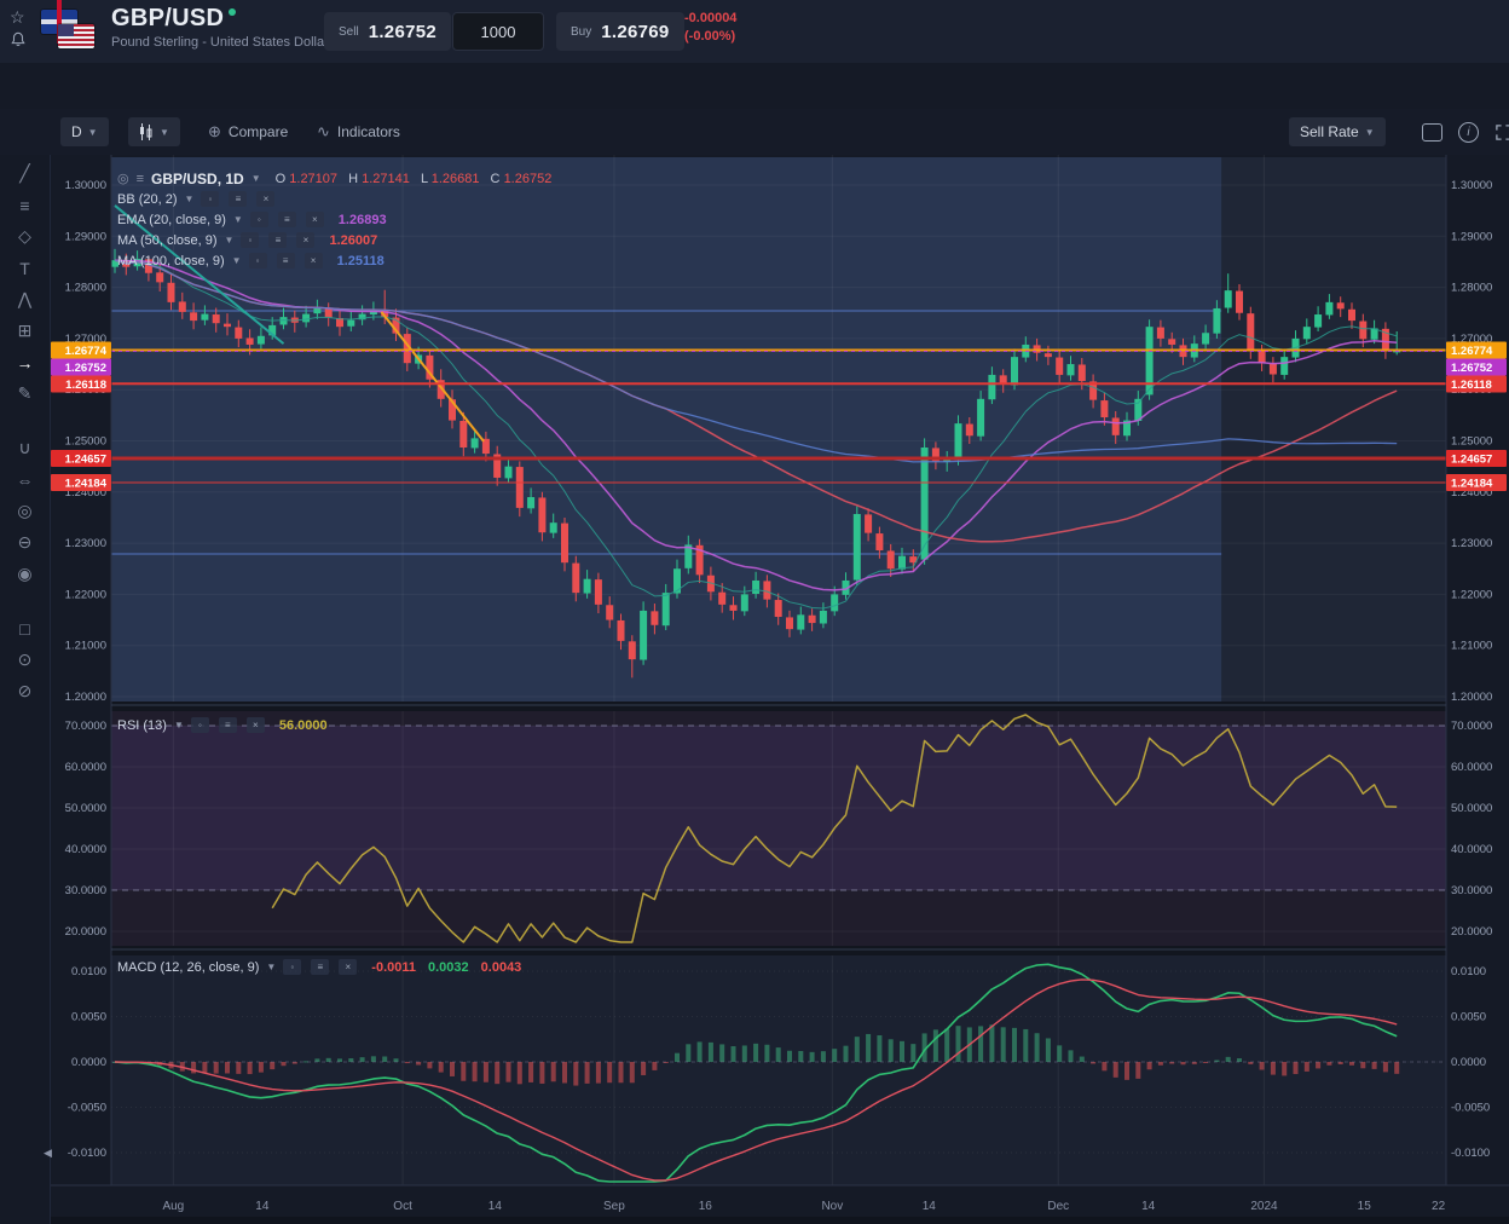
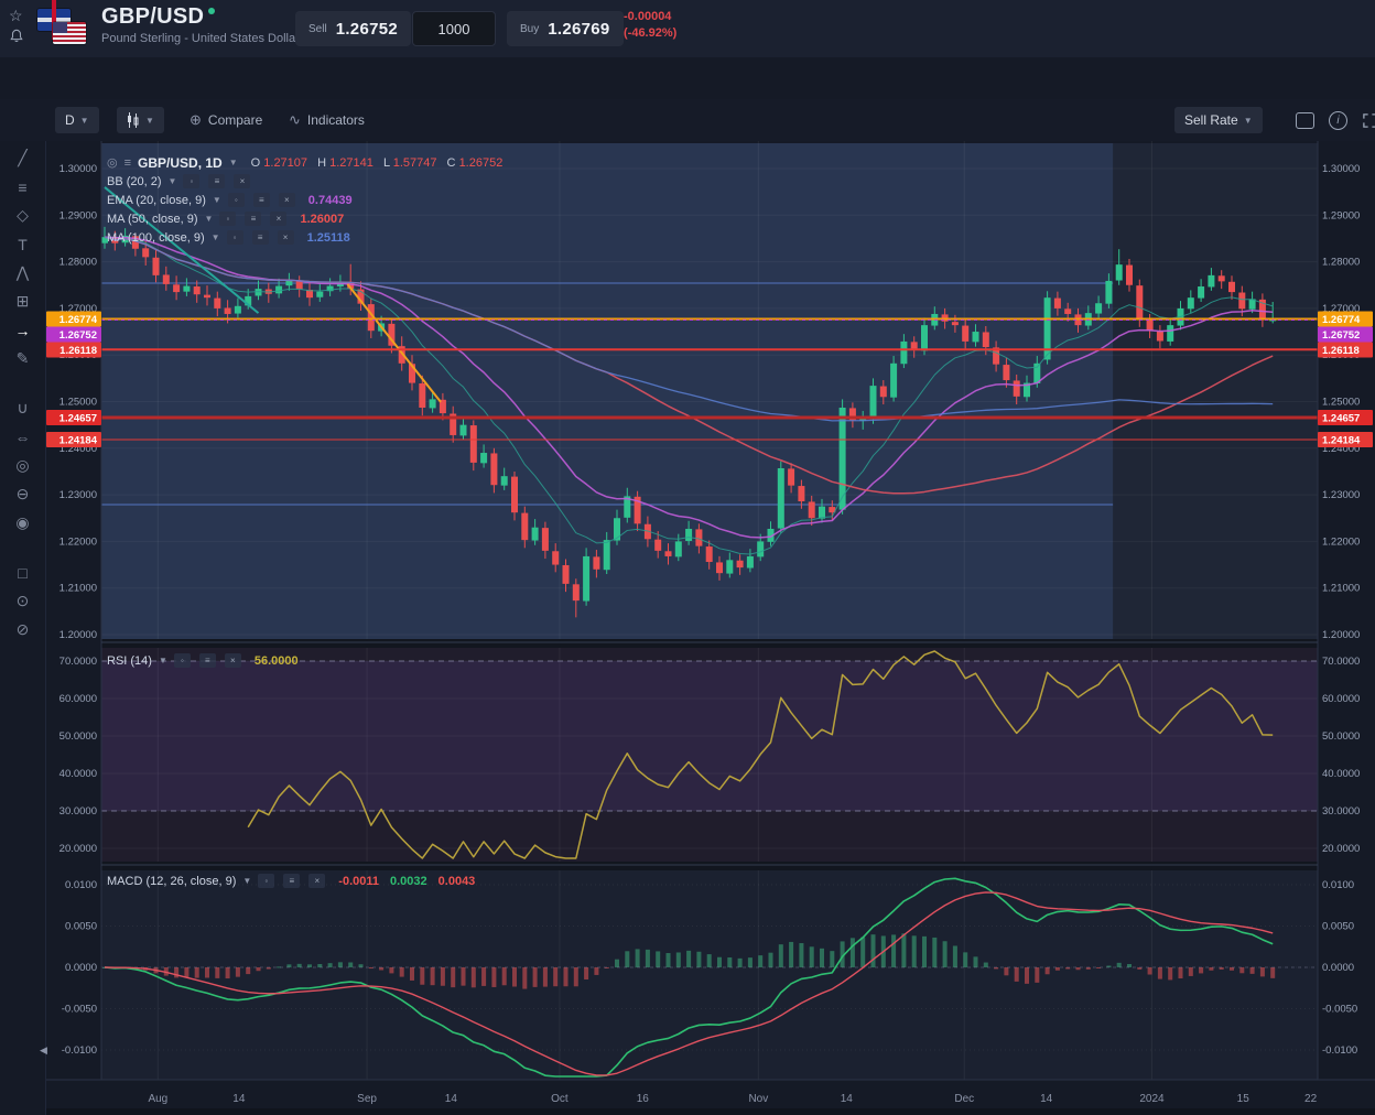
  ☆
  GBP/USD
  Pound Sterling - United States Dolla
  Sell
  1.26752
  1000
  Buy
  1.26769
  -0.00004
- (-0.00%)
+ (-46.92%)
  D
  ▼
  ▼
  ⊕
  Compare
  ∿
  Indicators
  Sell Rate
  ▼
  i
  ╱
  ≡
  ◇
  T
  ⋀
  ⊞
  →
  ✎
  ∪
  ⇔
  ◎
  ⊖
  ◉
  □
  ⊙
  ⊘
  ◀
  1.30000
  1.30000
  1.29000
  1.29000
  1.28000
  1.28000
  1.27000
  1.27000
  1.25000
  1.25000
  1.24000
  1.24000
  1.23000
  1.23000
  1.22000
  1.22000
  1.21000
  1.21000
  1.20000
  1.20000
  70.0000
  70.0000
  60.0000
  60.0000
  50.0000
  50.0000
  40.0000
  40.0000
  30.0000
  30.0000
  20.0000
  20.0000
  0.0100
  0.0100
  0.0050
  0.0050
  0.0000
  0.0000
  -0.0050
  -0.0050
  -0.0100
  -0.0100
  1.26774
  1.26774
  1.26752
  1.26752
  1.26118
  1.26118
  1.24657
  1.24657
  1.24184
  1.24184
  Aug
  14
- Oct
+ Sep
  14
- Sep
+ Oct
  16
  Nov
  14
  Dec
  14
  2024
  15
  22
  ◎
  ≡
  GBP/USD, 1D
  ▼
- O 1.27107 H 1.27141 L 1.26681 C 1.26752
+ O 1.27107 H 1.27141 L 1.57747 C 1.26752
  BB (20, 2)
  ▼
  ◦
  ≡
  ×
  EMA (20, close, 9)
  ▼
  ◦
  ≡
  ×
- 1.26893
+ 0.74439
  MA (50, close, 9)
  ▼
  ◦
  ≡
  ×
  1.26007
  MA (100, close, 9)
  ▼
  ◦
  ≡
  ×
  1.25118
- RSI (13)
+ RSI (14)
  ▼
  ◦
  ≡
  ×
  56.0000
  MACD (12, 26, close, 9)
  ▼
  ◦
  ≡
  ×
  -0.0011
  0.0032
  0.0043
